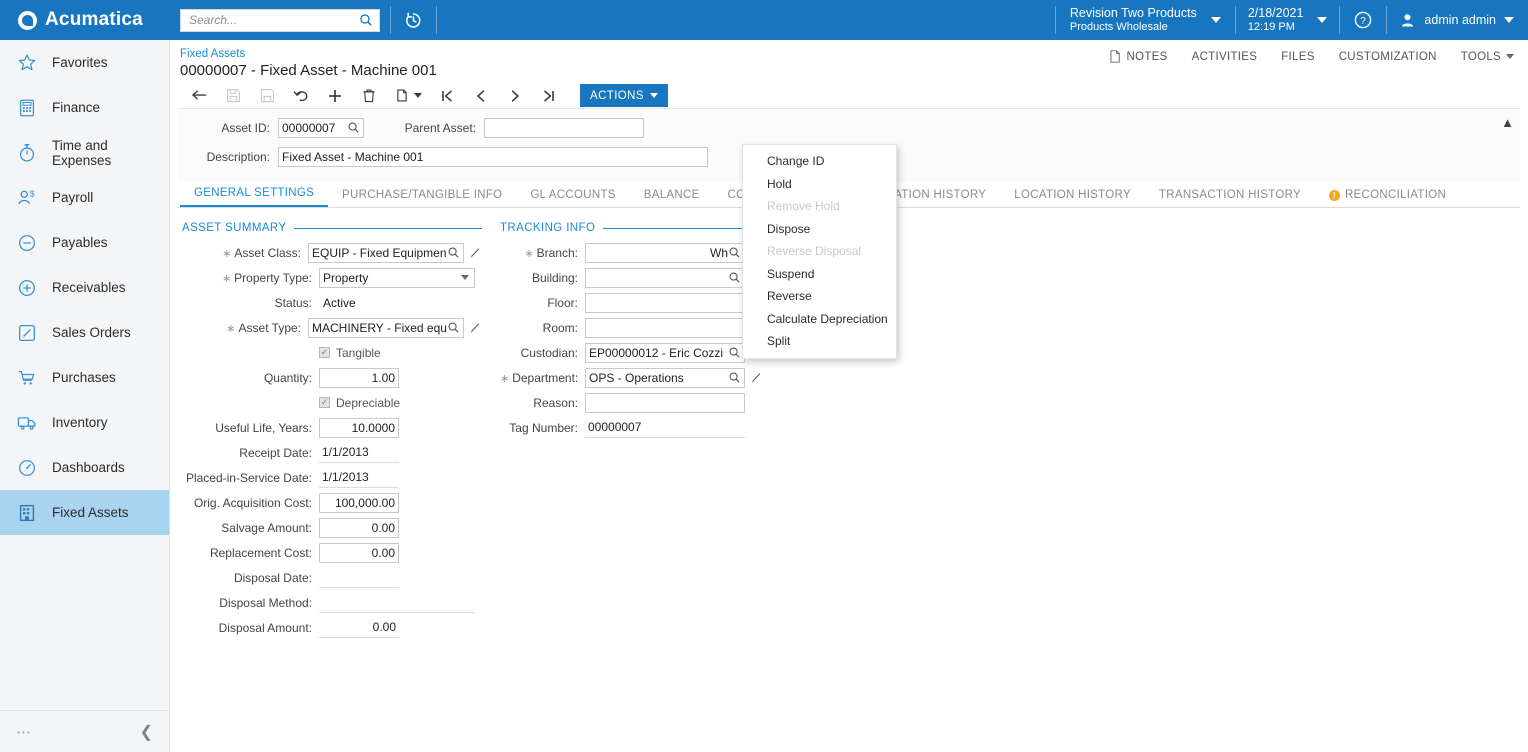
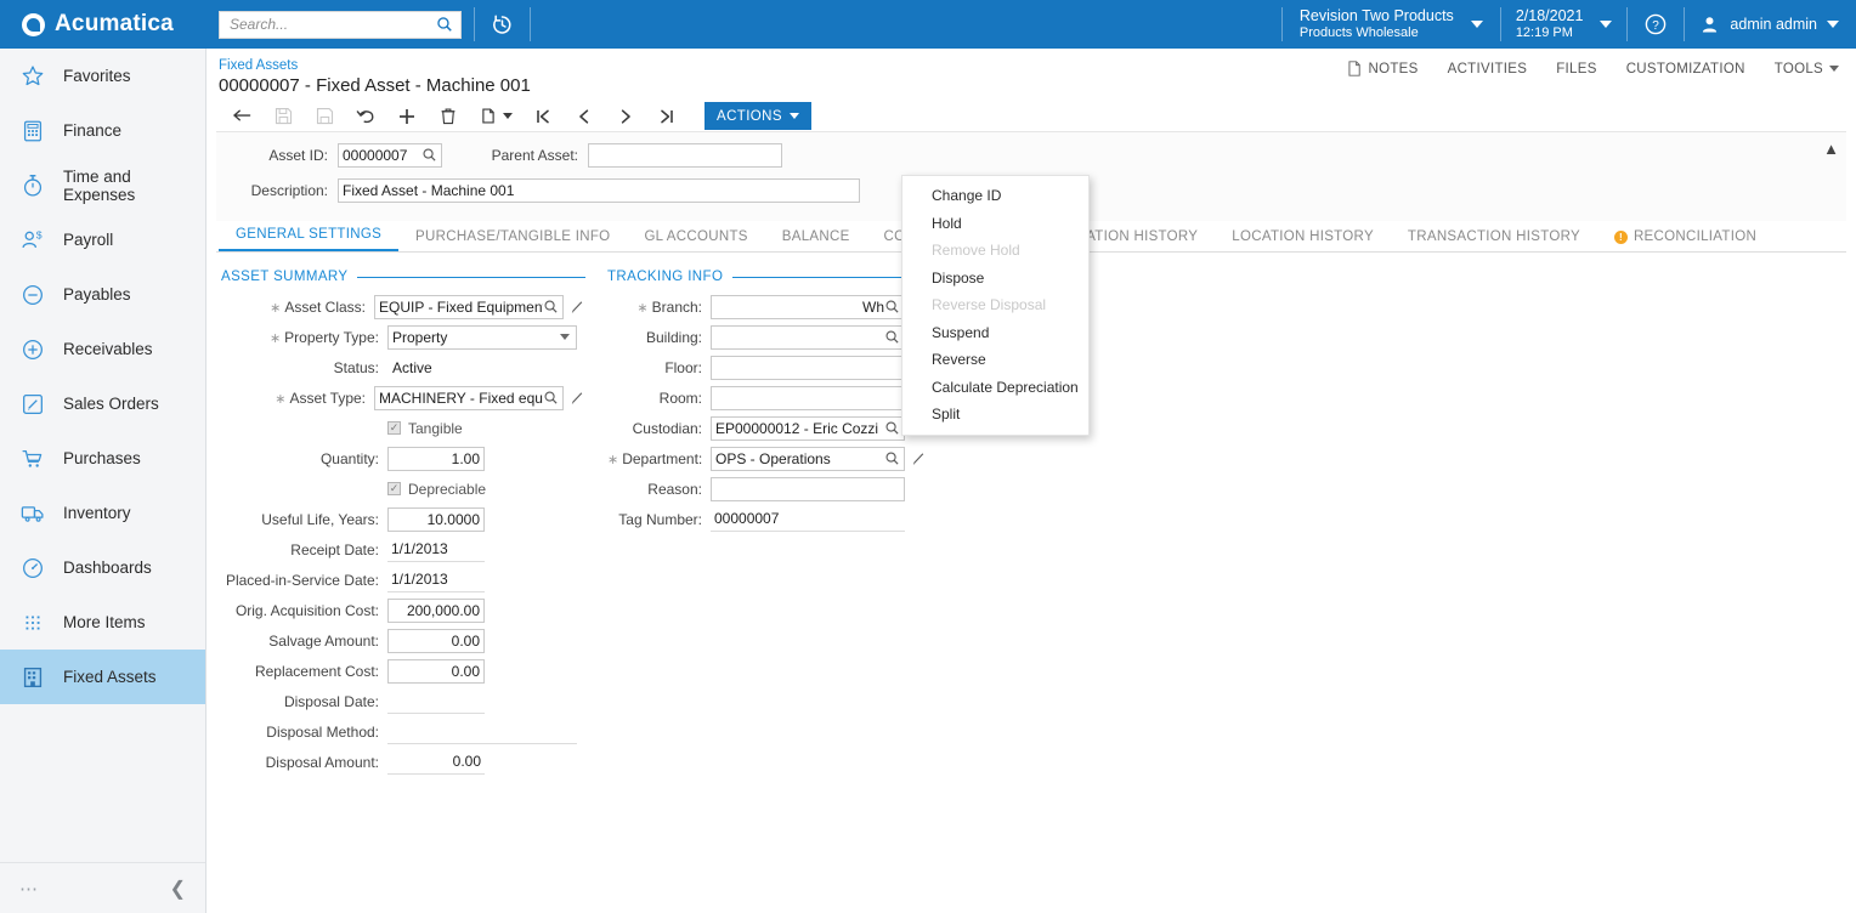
  Acumatica
  Search...
  Revision Two Products
  Products Wholesale
  2/18/2021
  12:19 PM
  ?
  admin admin
  Favorites
  Finance
  Time and Expenses
  $
  Payroll
  Payables
  Receivables
  Sales Orders
  Purchases
  Inventory
  Dashboards
+ More Items
  Fixed Assets
  ⋯
  ❮
  Fixed Assets
  00000007 - Fixed Asset - Machine 001
  NOTES
  ACTIVITIES
  FILES
  CUSTOMIZATION
  TOOLS
  ACTIONS
  ▲
  Asset ID:
  00000007
  Parent Asset:
  Description:
  Fixed Asset - Machine 001
  GENERAL SETTINGS
  PURCHASE/TANGIBLE INFO
  GL ACCOUNTS
  BALANCE
  LOCATION HISTORY
  TRANSACTION HISTORY
  !
  RECONCILIATION
  ASSET SUMMARY
  Asset Class:
  EQUIP - Fixed Equipmen
  Property Type:
  Property
  Status:
  Active
  Asset Type:
  MACHINERY - Fixed equ
  ✓
  Tangible
  Quantity:
  1.00
  ✓
  Depreciable
  Useful Life, Years:
  10.0000
  Receipt Date:
  1/1/2013
  Placed-in-Service Date:
  1/1/2013
  Orig. Acquisition Cost:
- 100,000.00
+ 200,000.00
  Salvage Amount:
  0.00
  Replacement Cost:
  0.00
  Disposal Date:
  Disposal Method:
  Disposal Amount:
  0.00
  TRACKING INFO
  Branch:
  Wh
  Building:
  Floor:
  Room:
  Custodian:
  EP00000012 - Eric Cozzi
  Department:
  OPS - Operations
  Reason:
  Tag Number:
  00000007
  Change ID
  Hold
  Remove Hold
  Dispose
  Reverse Disposal
  Suspend
  Reverse
  Calculate Depreciation
  Split
